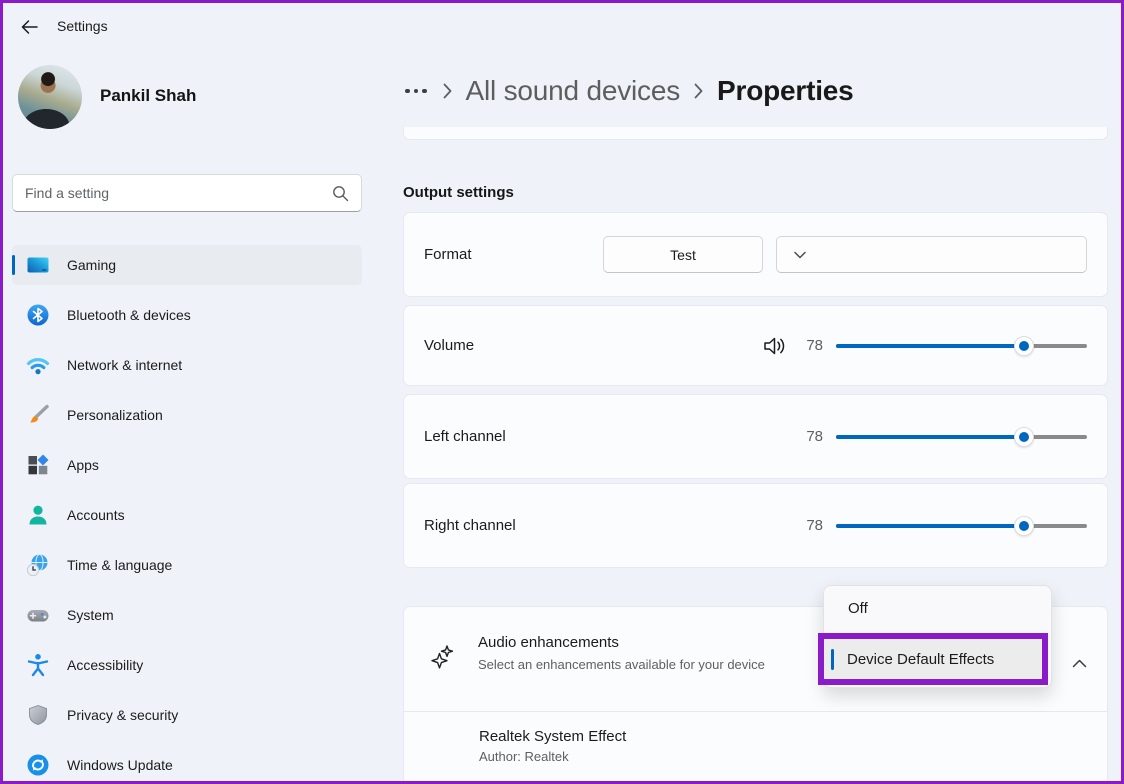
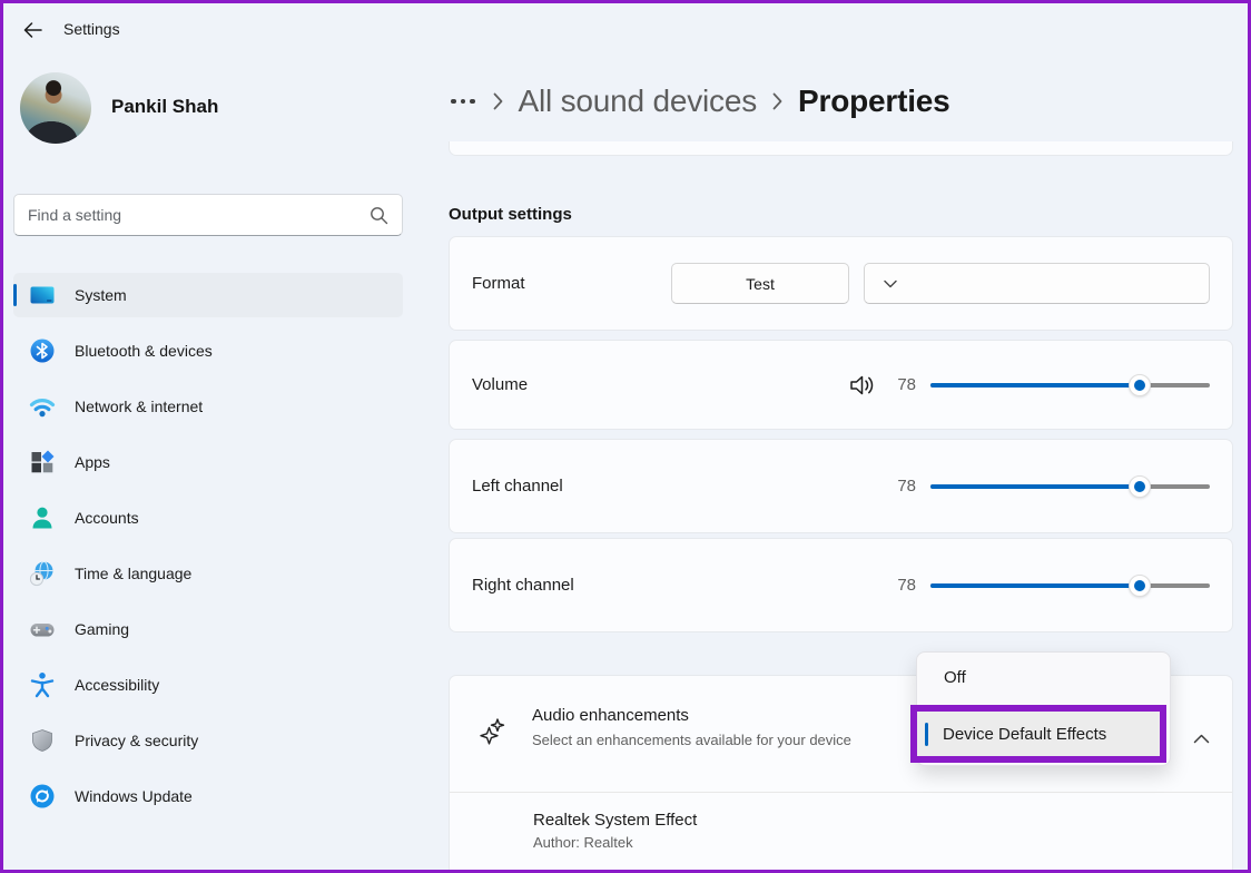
  Settings
  Pankil Shah
  Find a setting
- Gaming
+ System
  Bluetooth & devices
  Network & internet
- Personalization
  Apps
  Accounts
  Time & language
- System
+ Gaming
  Accessibility
  Privacy & security
  Windows Update
  All sound devices
  Properties
  Output settings
  Format
  Test
  Volume
  78
  Left channel
  78
  Right channel
  78
  Audio enhancements
  Select an enhancements available for your device
  Realtek System Effect
  Author: Realtek
  Off
  Device Default Effects
